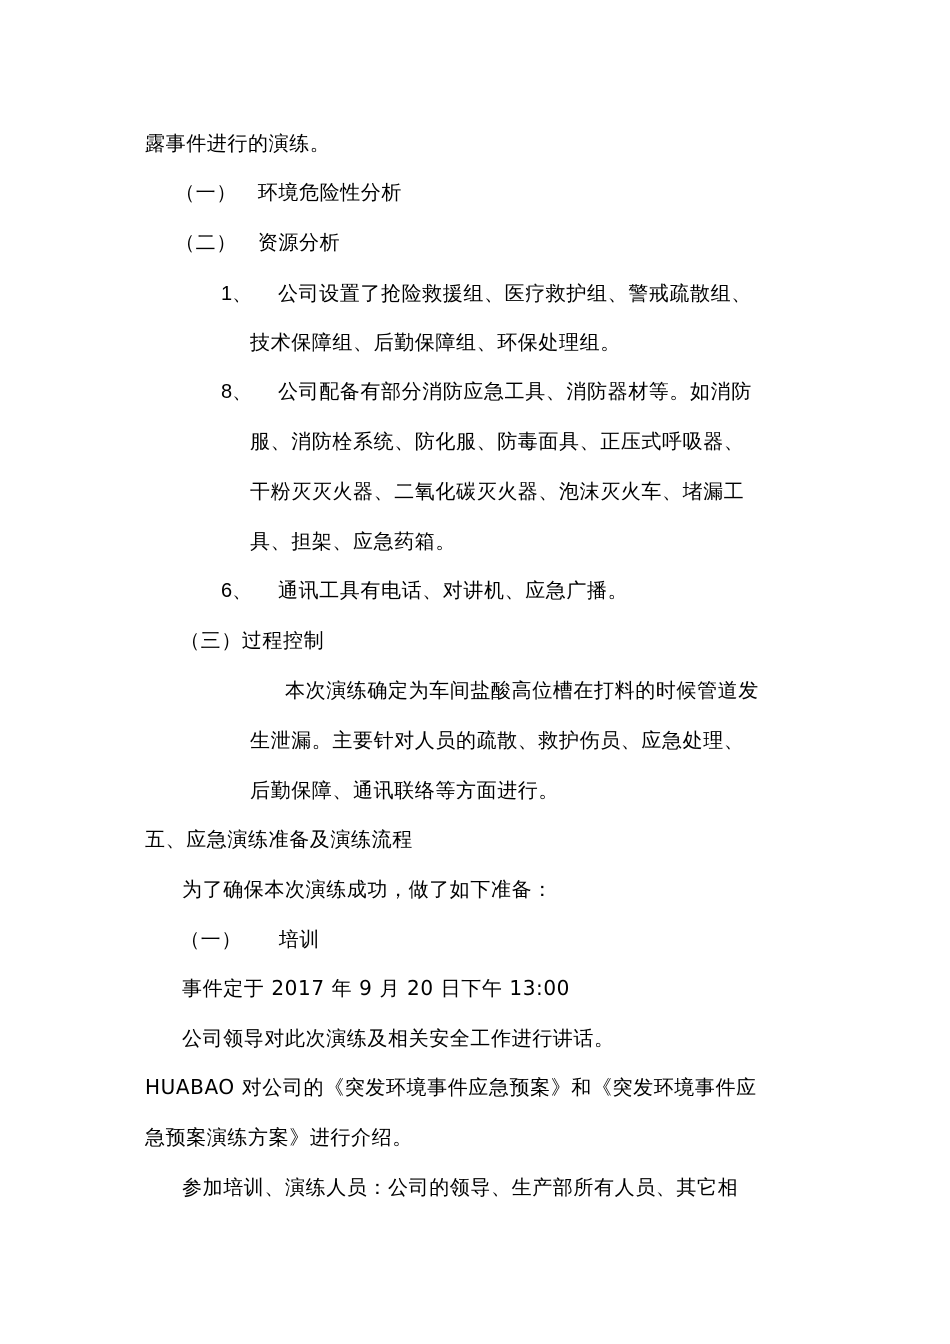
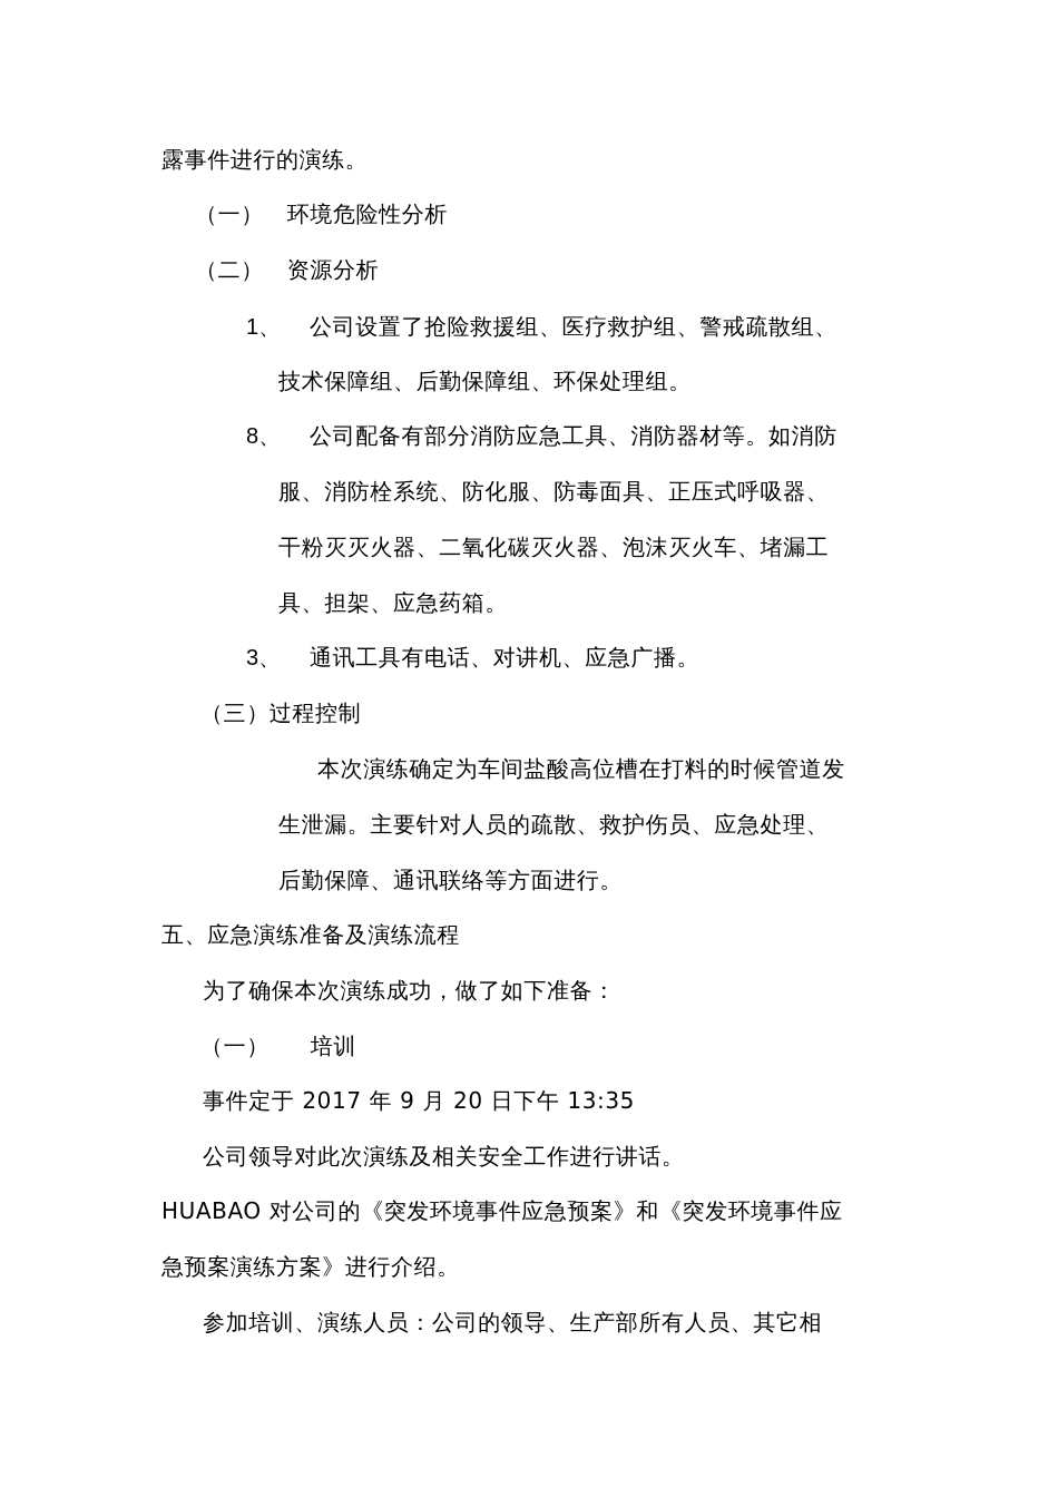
  露事件进行的演练。
  （一） 环境危险性分析
  （二） 资源分析
  1、
  公司设置了抢险救援组、医疗救护组、警戒疏散组、
  技术保障组、后勤保障组、环保处理组。
  8、
  公司配备有部分消防应急工具、消防器材等。如消防
  服、消防栓系统、防化服、防毒面具、正压式呼吸器、
  干粉灭灭火器、二氧化碳灭火器、泡沫灭火车、堵漏工
  具、担架、应急药箱。
- 6、
+ 3、
  通讯工具有电话、对讲机、应急广播。
  （三）过程控制
  本次演练确定为车间盐酸高位槽在打料的时候管道发
  生泄漏。主要针对人员的疏散、救护伤员、应急处理、
  后勤保障、通讯联络等方面进行。
  五、应急演练准备及演练流程
  为了确保本次演练成功，做了如下准备：
  （一） 培训
- 事件定于 2017 年 9 月 20 日下午 13:00
+ 事件定于 2017 年 9 月 20 日下午 13:35
  公司领导对此次演练及相关安全工作进行讲话。
  HUABAO 对公司的《突发环境事件应急预案》和《突发环境事件应
  急预案演练方案》进行介绍。
  参加培训、演练人员：公司的领导、生产部所有人员、其它相
